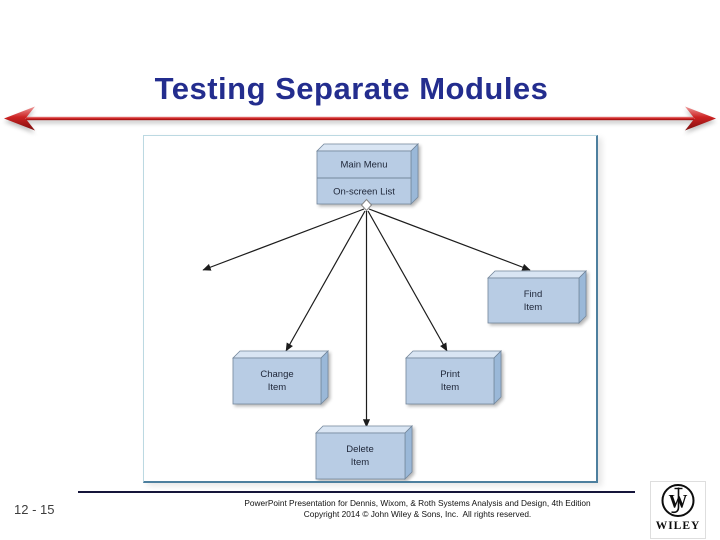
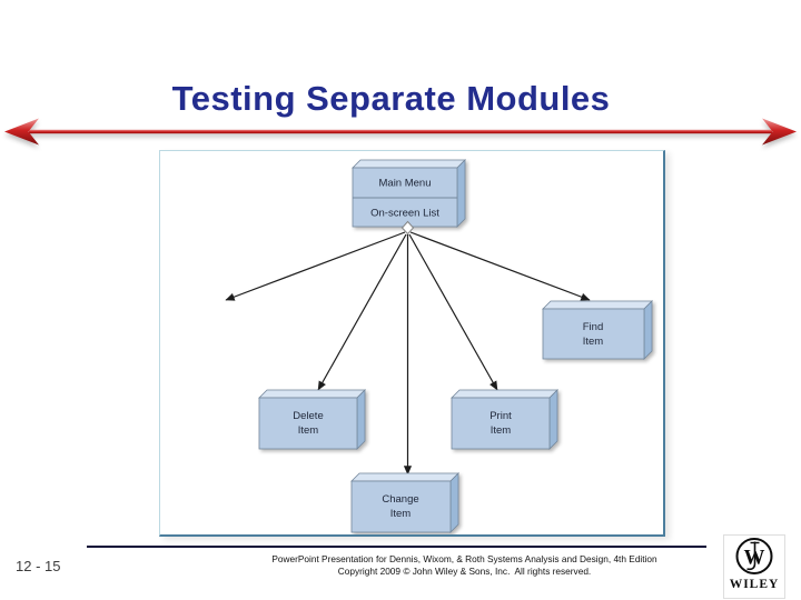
  Testing Separate Modules
  Main Menu
  On-screen List
  Find
  Item
- Change
+ Delete
  Item
  Print
  Item
- Delete
+ Change
  Item
  12 - 15
  PowerPoint Presentation for Dennis, Wixom, & Roth Systems Analysis and Design, 4th Edition
- Copyright 2014 © John Wiley & Sons, Inc. All rights reserved.
+ Copyright 2009 © John Wiley & Sons, Inc. All rights reserved.
  WILEY
